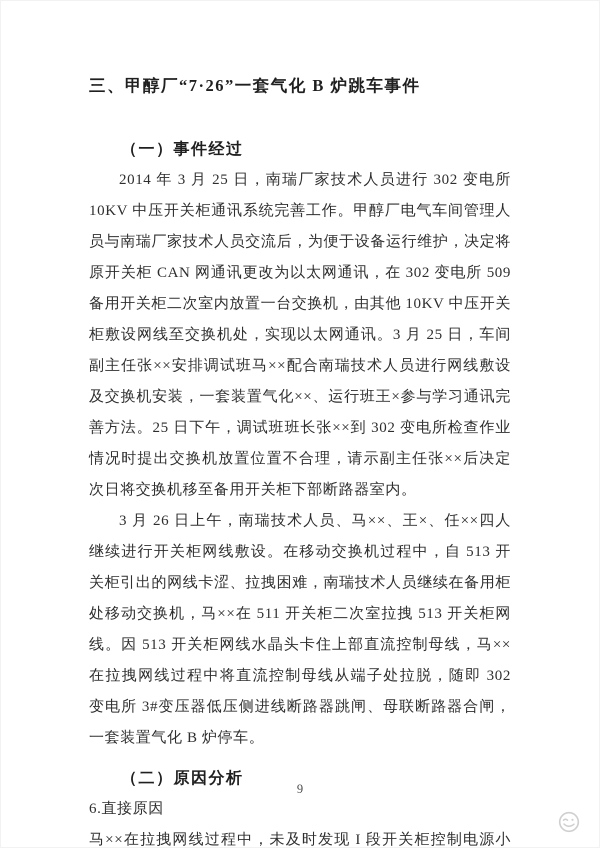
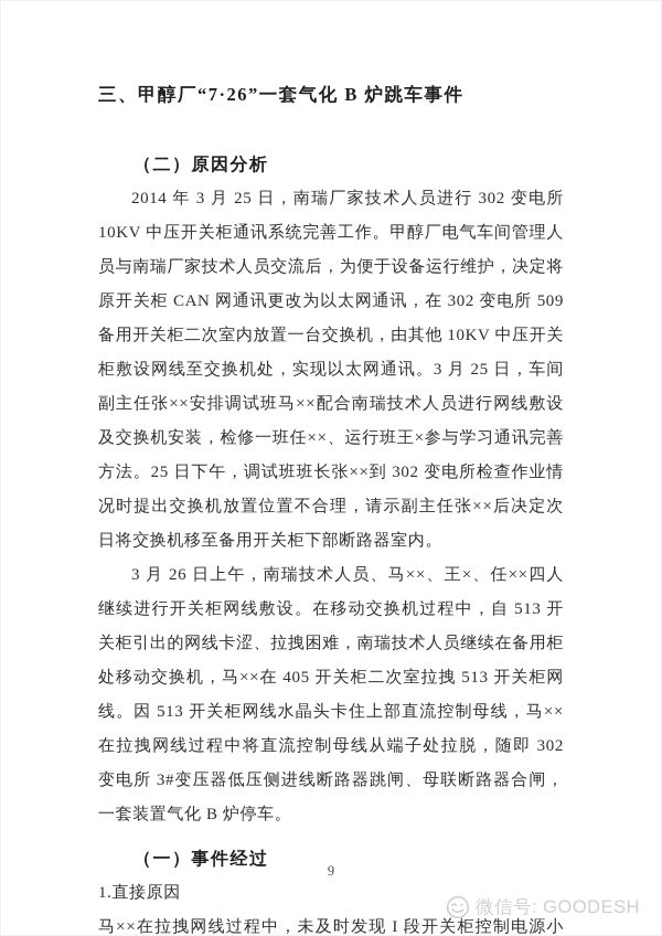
  三、甲醇厂“7·26”一套气化 B 炉跳车事件
- （一）事件经过
+ （二）原因分析
- 2014 年 3 月 25 日，南瑞厂家技术人员进行 302 变电所 10KV 中压开关柜通讯系统完善工作。甲醇厂电气车间管理人员与南瑞厂家技术人员交流后，为便于设备运行维护，决定将原开关柜 CAN 网通讯更改为以太网通讯，在 302 变电所 509 备用开关柜二次室内放置一台交换机，由其他 10KV 中压开关柜敷设网线至交换机处，实现以太网通讯。3 月 25 日，车间副主任张××安排调试班马××配合南瑞技术人员进行网线敷设及交换机安装，一套装置气化××、运行班王×参与学习通讯完善方法。25 日下午，调试班班长张××到 302 变电所检查作业情况时提出交换机放置位置不合理，请示副主任张××后决定次日将交换机移至备用开关柜下部断路器室内。
+ 2014 年 3 月 25 日，南瑞厂家技术人员进行 302 变电所 10KV 中压开关柜通讯系统完善工作。甲醇厂电气车间管理人员与南瑞厂家技术人员交流后，为便于设备运行维护，决定将原开关柜 CAN 网通讯更改为以太网通讯，在 302 变电所 509 备用开关柜二次室内放置一台交换机，由其他 10KV 中压开关柜敷设网线至交换机处，实现以太网通讯。3 月 25 日，车间副主任张××安排调试班马××配合南瑞技术人员进行网线敷设及交换机安装，检修一班任××、运行班王×参与学习通讯完善方法。25 日下午，调试班班长张××到 302 变电所检查作业情况时提出交换机放置位置不合理，请示副主任张××后决定次日将交换机移至备用开关柜下部断路器室内。
- 3 月 26 日上午，南瑞技术人员、马××、王×、任××四人继续进行开关柜网线敷设。在移动交换机过程中，自 513 开关柜引出的网线卡涩、拉拽困难，南瑞技术人员继续在备用柜处移动交换机，马××在 511 开关柜二次室拉拽 513 开关柜网线。因 513 开关柜网线水晶头卡住上部直流控制母线，马××在拉拽网线过程中将直流控制母线从端子处拉脱，随即 302 变电所 3#变压器低压侧进线断路器跳闸、母联断路器合闸，一套装置气化 B 炉停车。
+ 3 月 26 日上午，南瑞技术人员、马××、王×、任××四人继续进行开关柜网线敷设。在移动交换机过程中，自 513 开关柜引出的网线卡涩、拉拽困难，南瑞技术人员继续在备用柜处移动交换机，马××在 405 开关柜二次室拉拽 513 开关柜网线。因 513 开关柜网线水晶头卡住上部直流控制母线，马××在拉拽网线过程中将直流控制母线从端子处拉脱，随即 302 变电所 3#变压器低压侧进线断路器跳闸、母联断路器合闸，一套装置气化 B 炉停车。
- （二）原因分析
+ （一）事件经过
- 6.直接原因
+ 1.直接原因
  马××在拉拽网线过程中，未及时发现 I 段开关柜控制电源小
  9
+ 微信号: GOODESH
